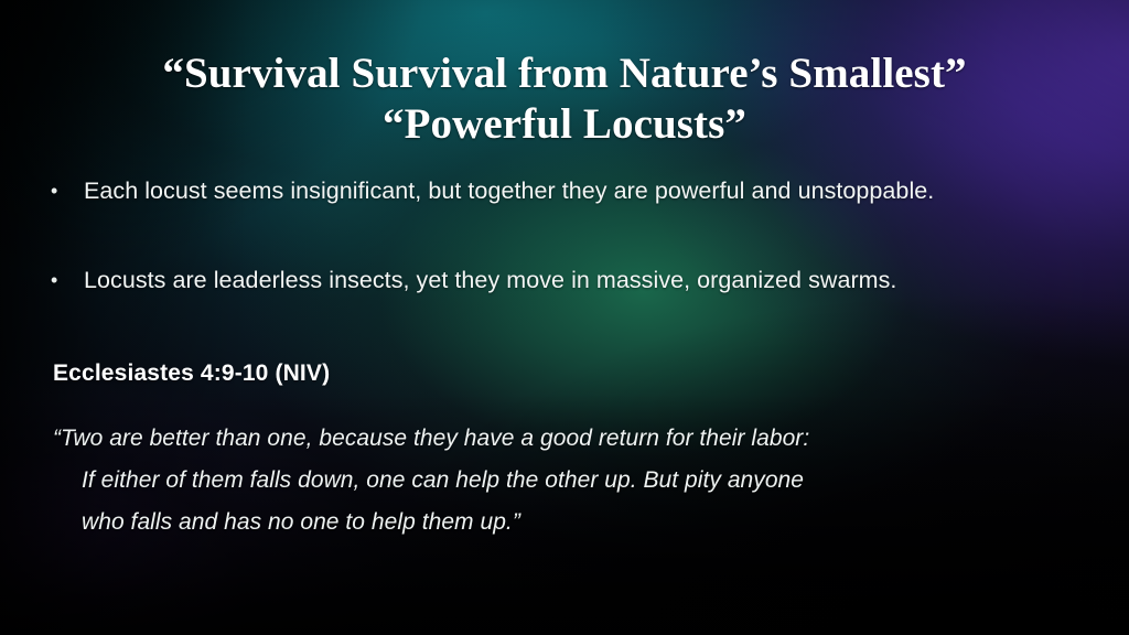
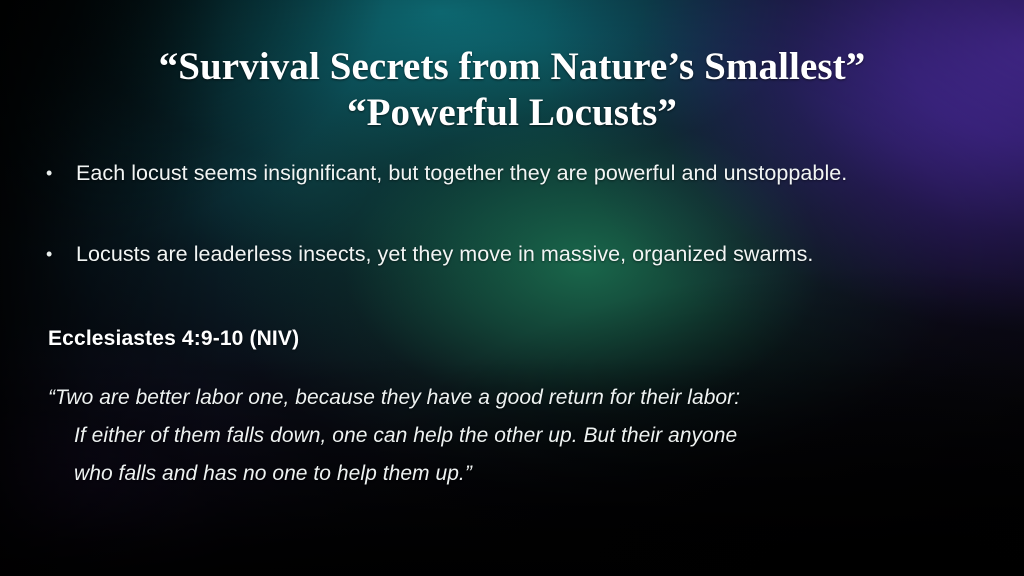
- “Survival Survival from Nature’s Smallest”
+ “Survival Secrets from Nature’s Smallest”
  “Powerful Locusts”
  •
  Each locust seems insignificant, but together they are powerful and unstoppable.
  •
  Locusts are leaderless insects, yet they move in massive, organized swarms.
  Ecclesiastes 4:9-10 (NIV)
- “Two are better than one, because they have a good return for their labor:
+ “Two are better labor one, because they have a good return for their labor:
- If either of them falls down, one can help the other up. But pity anyone
+ If either of them falls down, one can help the other up. But their anyone
  who falls and has no one to help them up.”
